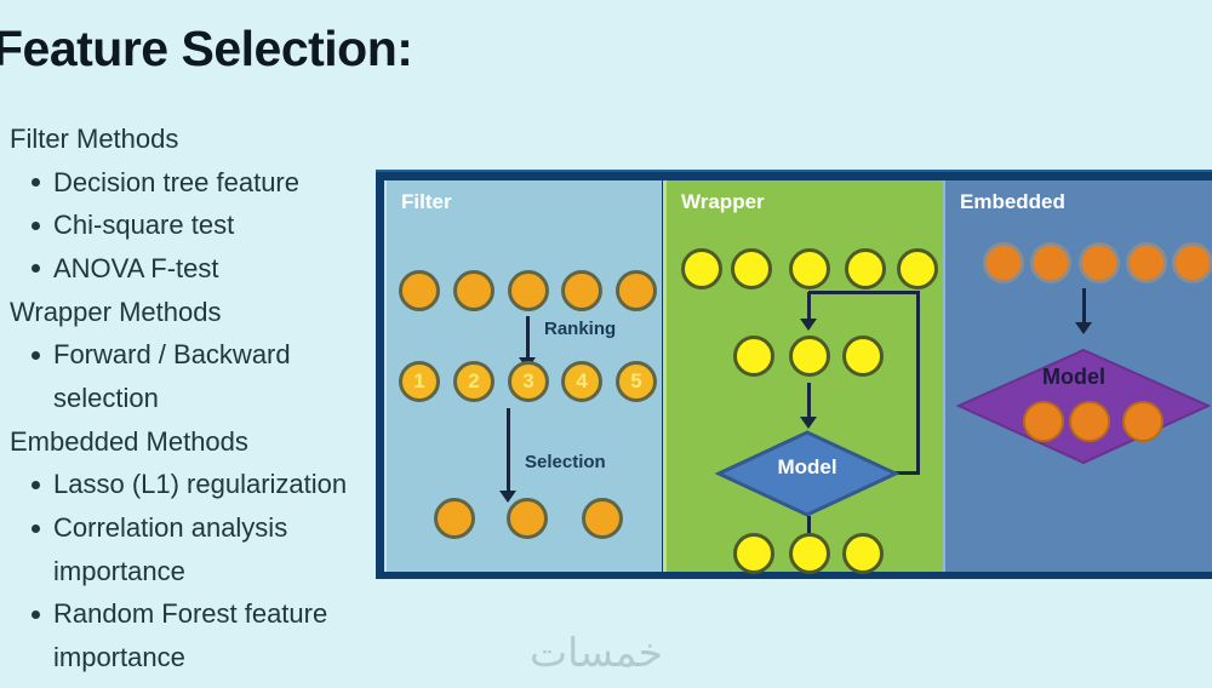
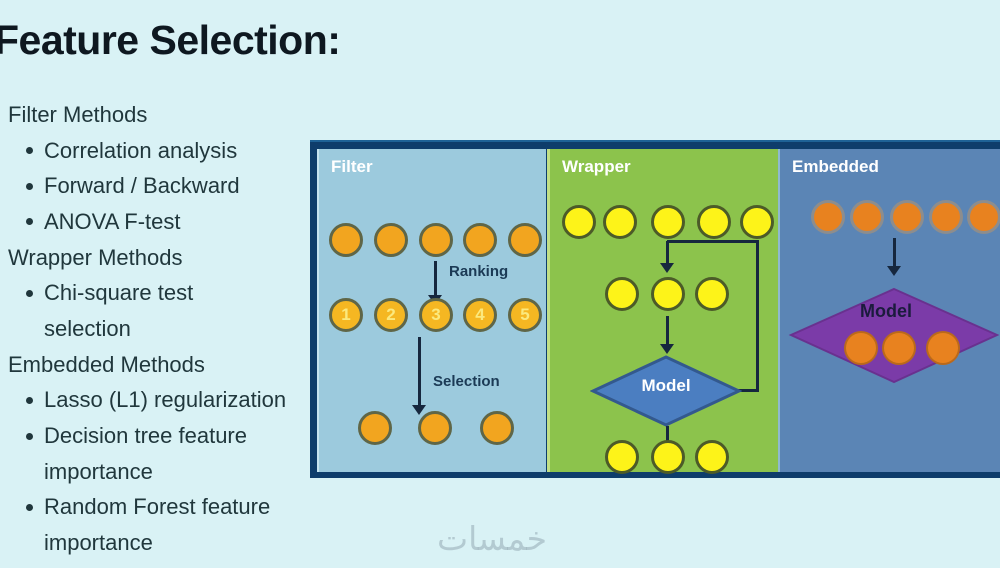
  Feature Selection:
  Filter Methods
- Decision tree feature
+ Correlation analysis
- Chi-square test
+ Forward / Backward
  ANOVA F-test
  Wrapper Methods
- Forward / Backward
+ Chi-square test
  selection
  Embedded Methods
  Lasso (L1) regularization
- Correlation analysis
+ Decision tree feature
  importance
  Random Forest feature
  importance
  Filter
  Ranking
  1
  2
  3
  4
  5
  Selection
  Wrapper
  Model
  Embedded
  Model
  خمسات
